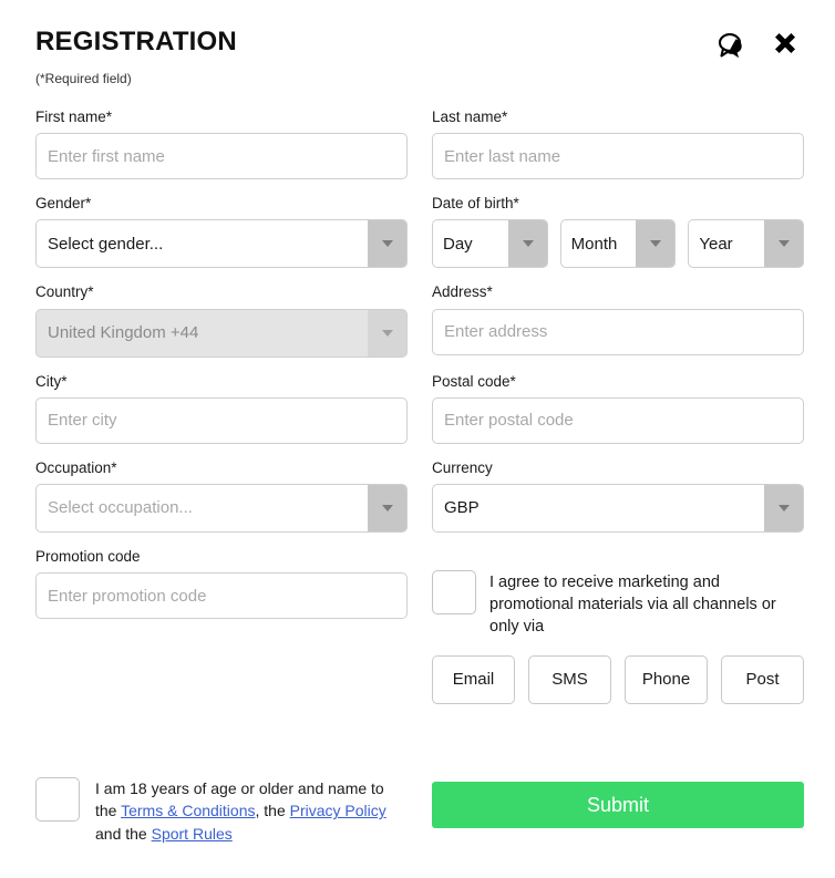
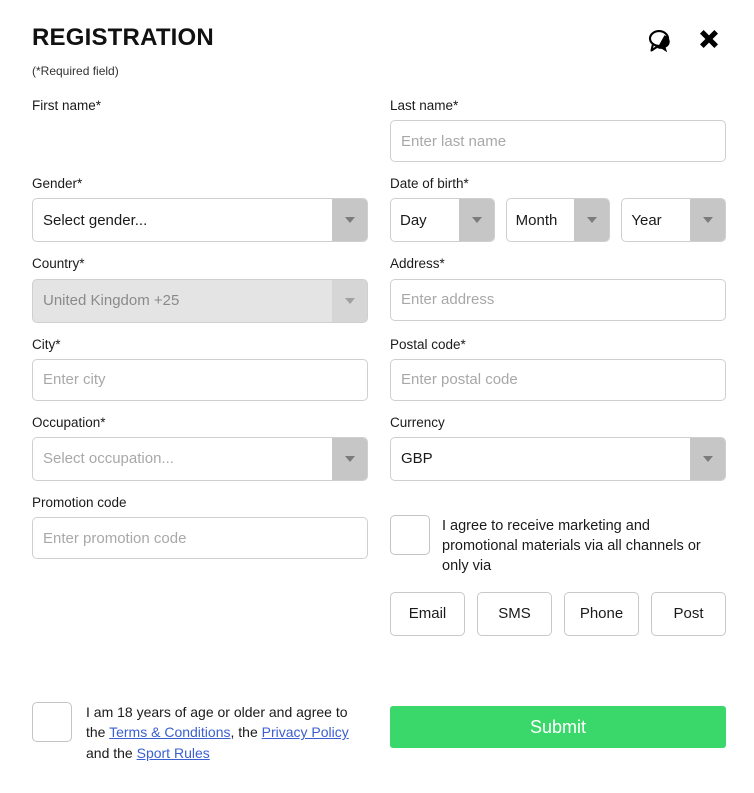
  REGISTRATION
  (*Required field)
  First name*
- Enter first name
  Last name*
  Enter last name
  Gender*
  Select gender...
  Date of birth*
  Day
  Month
  Year
  Country*
- United Kingdom +44
+ United Kingdom +25
  Address*
  Enter address
  City*
  Enter city
  Postal code*
  Enter postal code
  Occupation*
  Select occupation...
  Currency
  GBP
  Promotion code
  Enter promotion code
  I agree to receive marketing and promotional materials via all channels or only via
  Email
  SMS
  Phone
  Post
- I am 18 years of age or older and name to the Terms & Conditions, the Privacy Policy and the Sport Rules
+ I am 18 years of age or older and agree to the Terms & Conditions, the Privacy Policy and the Sport Rules
  Submit
